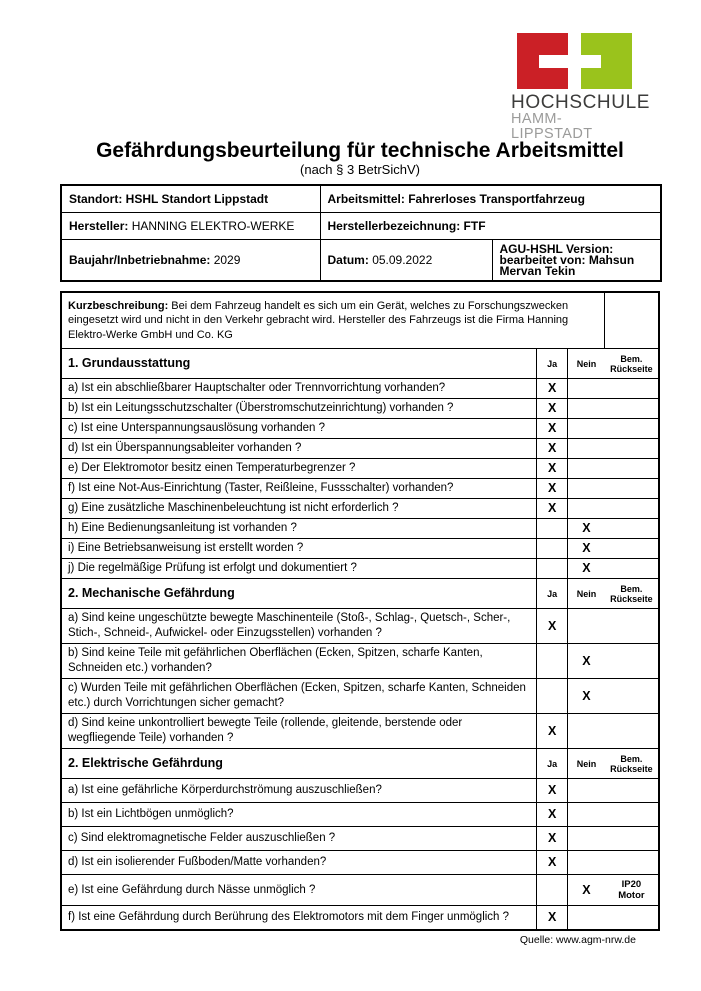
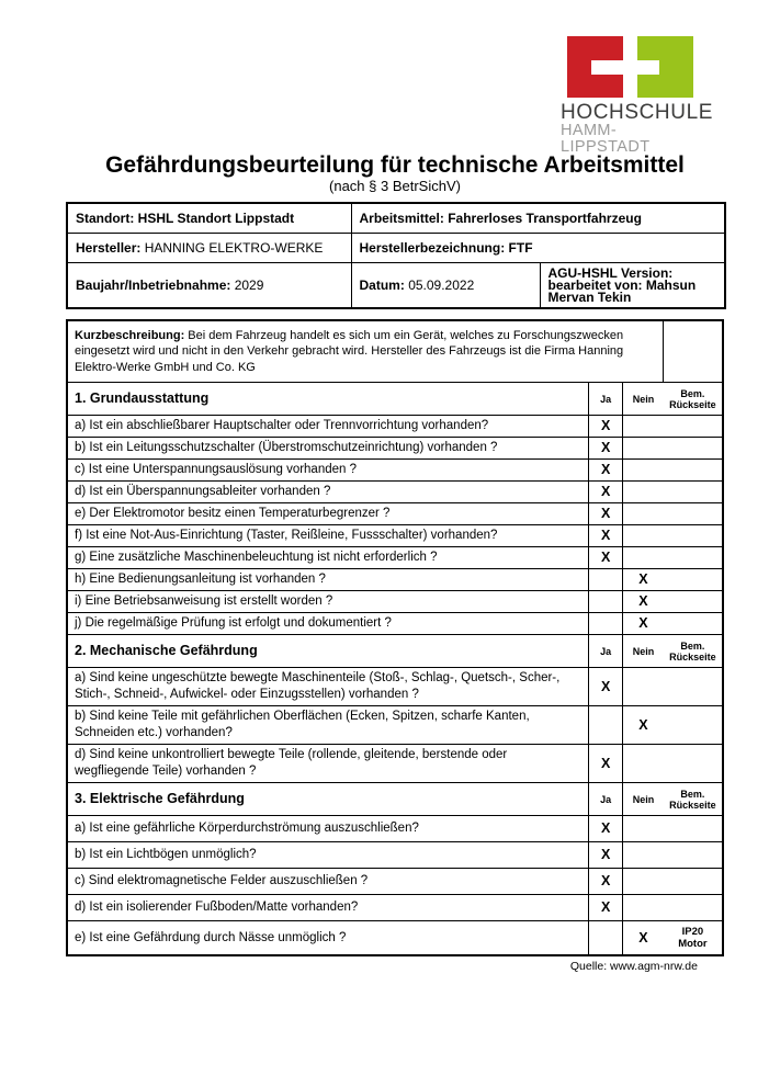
  HOCHSCHULE
  HAMM-LIPPSTADT
  Gefährdungsbeurteilung für technische Arbeitsmittel
  (nach § 3 BetrSichV)
  Standort: HSHL Standort Lippstadt	Arbeitsmittel: Fahrerloses Transportfahrzeug
  Hersteller: HANNING ELEKTRO-WERKE	Herstellerbezeichnung: FTF
  Baujahr/Inbetriebnahme: 2029	Datum: 05.09.2022	AGU-HSHL Version: bearbeitet von: Mahsun Mervan Tekin
  Kurzbeschreibung: Bei dem Fahrzeug handelt es sich um ein Gerät, welches zu Forschungszwecken eingesetzt wird und nicht in den Verkehr gebracht wird. Hersteller des Fahrzeugs ist die Firma Hanning Elektro-Werke GmbH und Co. KG
  1. Grundausstattung	Ja	Nein	Bem. Rückseite
  a) Ist ein abschließbarer Hauptschalter oder Trennvorrichtung vorhanden?	X
  b) Ist ein Leitungsschutzschalter (Überstromschutzeinrichtung) vorhanden ?	X
  c) Ist eine Unterspannungsauslösung vorhanden ?	X
  d) Ist ein Überspannungsableiter vorhanden ?	X
  e) Der Elektromotor besitz einen Temperaturbegrenzer ?	X
  f) Ist eine Not-Aus-Einrichtung (Taster, Reißleine, Fussschalter) vorhanden?	X
  g) Eine zusätzliche Maschinenbeleuchtung ist nicht erforderlich ?	X
  h) Eine Bedienungsanleitung ist vorhanden ?		X
  i) Eine Betriebsanweisung ist erstellt worden ?		X
  j) Die regelmäßige Prüfung ist erfolgt und dokumentiert ?		X
  2. Mechanische Gefährdung	Ja	Nein	Bem. Rückseite
  a) Sind keine ungeschützte bewegte Maschinenteile (Stoß-, Schlag-, Quetsch-, Scher-, Stich-, Schneid-, Aufwickel- oder Einzugsstellen) vorhanden ?	X
  b) Sind keine Teile mit gefährlichen Oberflächen (Ecken, Spitzen, scharfe Kanten, Schneiden etc.) vorhanden?		X
- c) Wurden Teile mit gefährlichen Oberflächen (Ecken, Spitzen, scharfe Kanten, Schneiden etc.) durch Vorrichtungen sicher gemacht?		X
  d) Sind keine unkontrolliert bewegte Teile (rollende, gleitende, berstende oder wegfliegende Teile) vorhanden ?	X
- 2. Elektrische Gefährdung	Ja	Nein	Bem. Rückseite
+ 3. Elektrische Gefährdung	Ja	Nein	Bem. Rückseite
  a) Ist eine gefährliche Körperdurchströmung auszuschließen?	X
  b) Ist ein Lichtbögen unmöglich?	X
  c) Sind elektromagnetische Felder auszuschließen ?	X
  d) Ist ein isolierender Fußboden/Matte vorhanden?	X
  e) Ist eine Gefährdung durch Nässe unmöglich ?		X	IP20 Motor
- f) Ist eine Gefährdung durch Berührung des Elektromotors mit dem Finger unmöglich ?	X
  Quelle: www.agm-nrw.de
